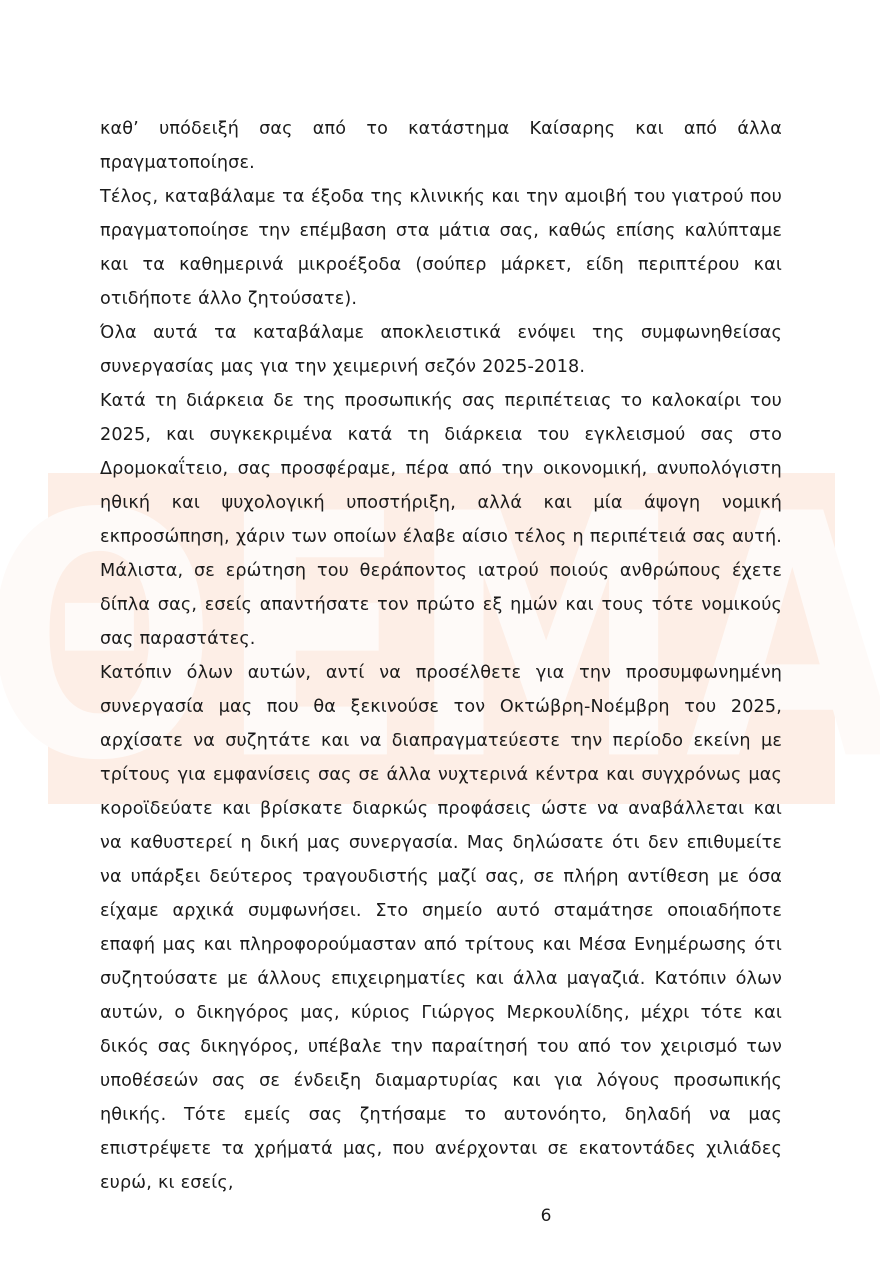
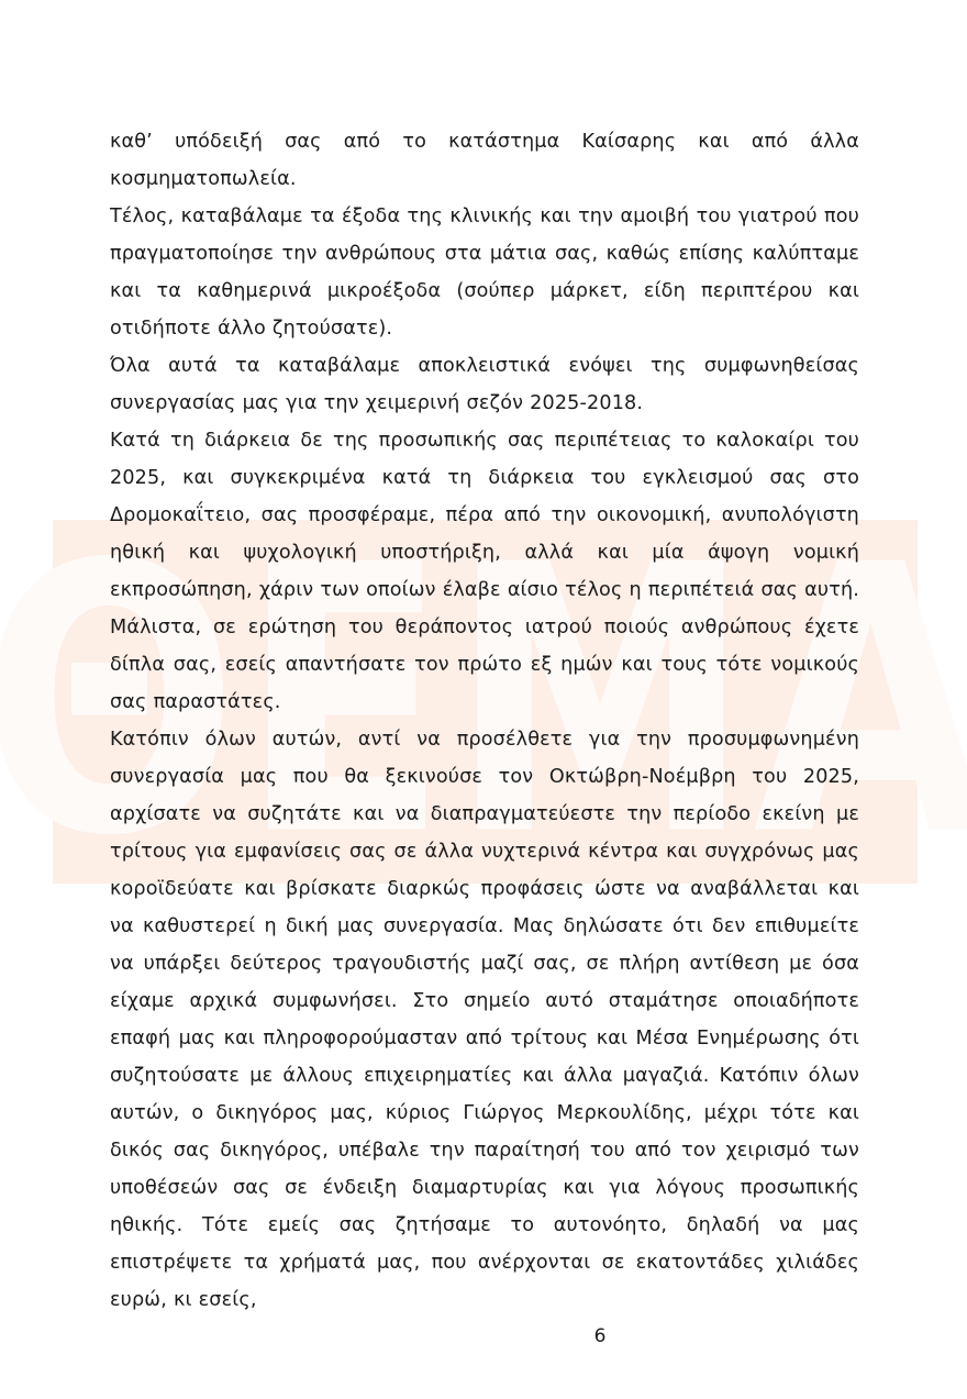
  ΘΕΜΑ
- καθ’ υπόδειξή σας από το κατάστημα Καίσαρης και από άλλα πραγματοποίησε.
+ καθ’ υπόδειξή σας από το κατάστημα Καίσαρης και από άλλα κοσμηματοπωλεία.
- Τέλος, καταβάλαμε τα έξοδα της κλινικής και την αμοιβή του γιατρού που πραγματοποίησε την επέμβαση στα μάτια σας, καθώς επίσης καλύπταμε και τα καθημερινά μικροέξοδα (σούπερ μάρκετ, είδη περιπτέρου και οτιδήποτε άλλο ζητούσατε).
+ Τέλος, καταβάλαμε τα έξοδα της κλινικής και την αμοιβή του γιατρού που πραγματοποίησε την ανθρώπους στα μάτια σας, καθώς επίσης καλύπταμε και τα καθημερινά μικροέξοδα (σούπερ μάρκετ, είδη περιπτέρου και οτιδήποτε άλλο ζητούσατε).
  Όλα αυτά τα καταβάλαμε αποκλειστικά ενόψει της συμφωνηθείσας συνεργασίας μας για την χειμερινή σεζόν 2025-2018.
  Κατά τη διάρκεια δε της προσωπικής σας περιπέτειας το καλοκαίρι του 2025, και συγκεκριμένα κατά τη διάρκεια του εγκλεισμού σας στο Δρομοκαΐτειο, σας προσφέραμε, πέρα από την οικονομική, ανυπολόγιστη ηθική και ψυχολογική υποστήριξη, αλλά και μία άψογη νομική εκπροσώπηση, χάριν των οποίων έλαβε αίσιο τέλος η περιπέτειά σας αυτή. Μάλιστα, σε ερώτηση του θεράποντος ιατρού ποιούς ανθρώπους έχετε δίπλα σας, εσείς απαντήσατε τον πρώτο εξ ημών και τους τότε νομικούς σας παραστάτες.
  Κατόπιν όλων αυτών, αντί να προσέλθετε για την προσυμφωνημένη συνεργασία μας που θα ξεκινούσε τον Οκτώβρη-Νοέμβρη του 2025, αρχίσατε να συζητάτε και να διαπραγματεύεστε την περίοδο εκείνη με τρίτους για εμφανίσεις σας σε άλλα νυχτερινά κέντρα και συγχρόνως μας κοροϊδεύατε και βρίσκατε διαρκώς προφάσεις ώστε να αναβάλλεται και να καθυστερεί η δική μας συνεργασία. Μας δηλώσατε ότι δεν επιθυμείτε να υπάρξει δεύτερος τραγουδιστής μαζί σας, σε πλήρη αντίθεση με όσα είχαμε αρχικά συμφωνήσει. Στο σημείο αυτό σταμάτησε οποιαδήποτε επαφή μας και πληροφορούμασταν από τρίτους και Μέσα Ενημέρωσης ότι συζητούσατε με άλλους επιχειρηματίες και άλλα μαγαζιά. Κατόπιν όλων αυτών, ο δικηγόρος μας, κύριος Γιώργος Μερκουλίδης, μέχρι τότε και δικός σας δικηγόρος, υπέβαλε την παραίτησή του από τον χειρισμό των υποθέσεών σας σε ένδειξη διαμαρτυρίας και για λόγους προσωπικής ηθικής. Τότε εμείς σας ζητήσαμε το αυτονόητο, δηλαδή να μας επιστρέψετε τα χρήματά μας, που ανέρχονται σε εκατοντάδες χιλιάδες ευρώ, κι εσείς,
  6
